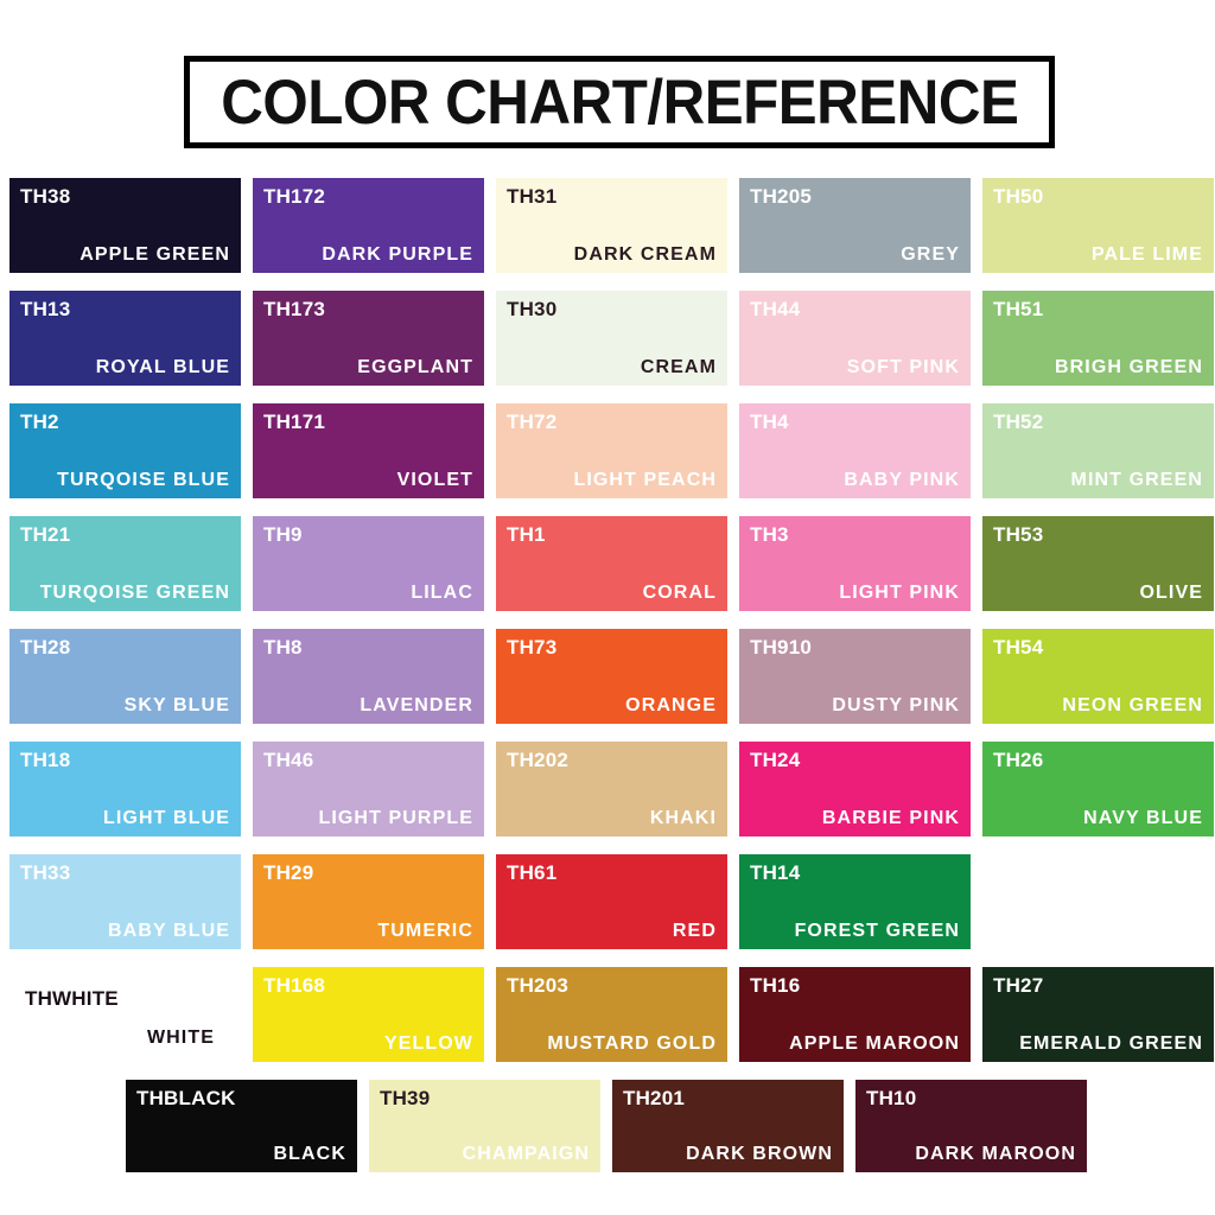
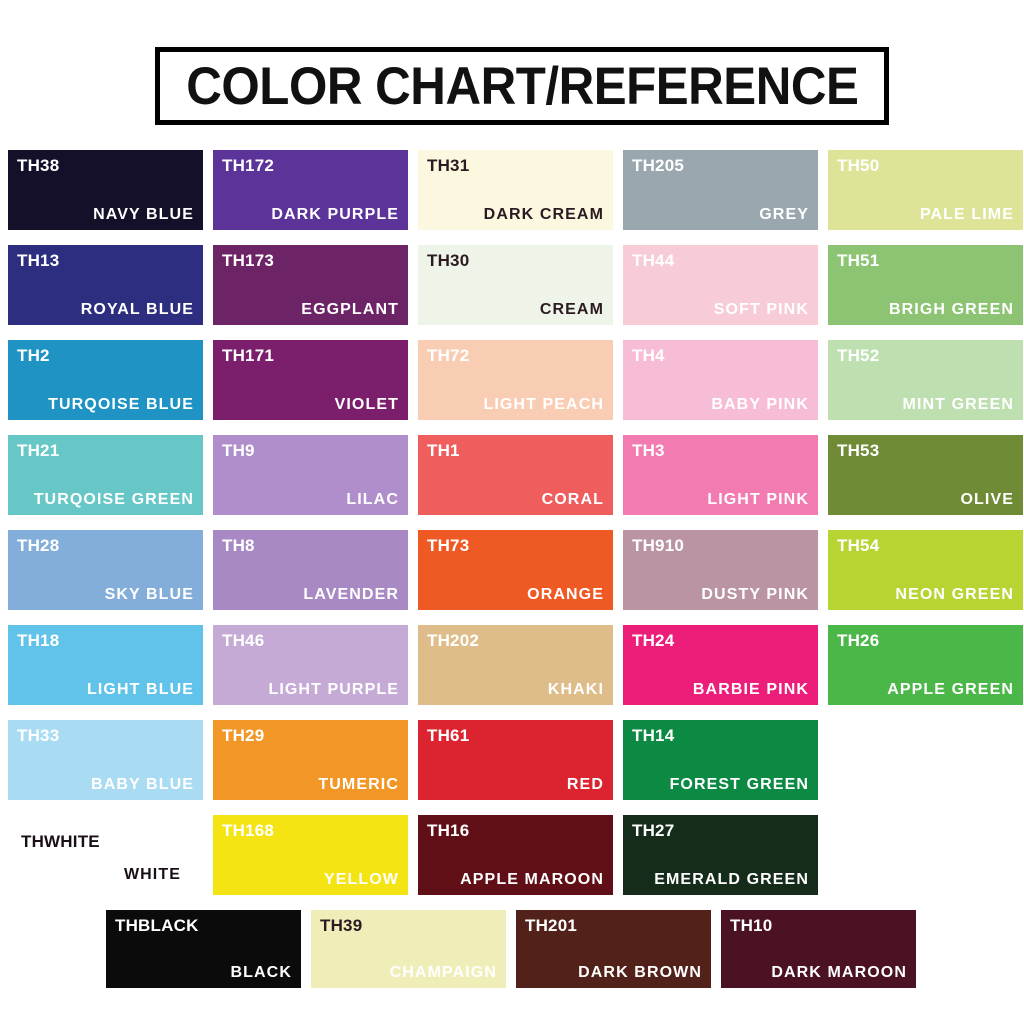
  COLOR CHART/REFERENCE
  TH38
- APPLE GREEN
+ NAVY BLUE
  TH172
  DARK PURPLE
  TH31
  DARK CREAM
  TH205
  GREY
  TH50
  PALE LIME
  TH13
  ROYAL BLUE
  TH173
  EGGPLANT
  TH30
  CREAM
  TH44
  SOFT PINK
  TH51
  BRIGH GREEN
  TH2
  TURQOISE BLUE
  TH171
  VIOLET
  TH72
  LIGHT PEACH
  TH4
  BABY PINK
  TH52
  MINT GREEN
  TH21
  TURQOISE GREEN
  TH9
  LILAC
  TH1
  CORAL
  TH3
  LIGHT PINK
  TH53
  OLIVE
  TH28
  SKY BLUE
  TH8
  LAVENDER
  TH73
  ORANGE
  TH910
  DUSTY PINK
  TH54
  NEON GREEN
  TH18
  LIGHT BLUE
  TH46
  LIGHT PURPLE
  TH202
  KHAKI
  TH24
  BARBIE PINK
  TH26
- NAVY BLUE
+ APPLE GREEN
  TH33
  BABY BLUE
  TH29
  TUMERIC
  TH61
  RED
  TH14
  FOREST GREEN
  THWHITE
  WHITE
  TH168
  YELLOW
- TH203
- MUSTARD GOLD
  TH16
  APPLE MAROON
  TH27
  EMERALD GREEN
  THBLACK
  BLACK
  TH39
  CHAMPAIGN
  TH201
  DARK BROWN
  TH10
  DARK MAROON
